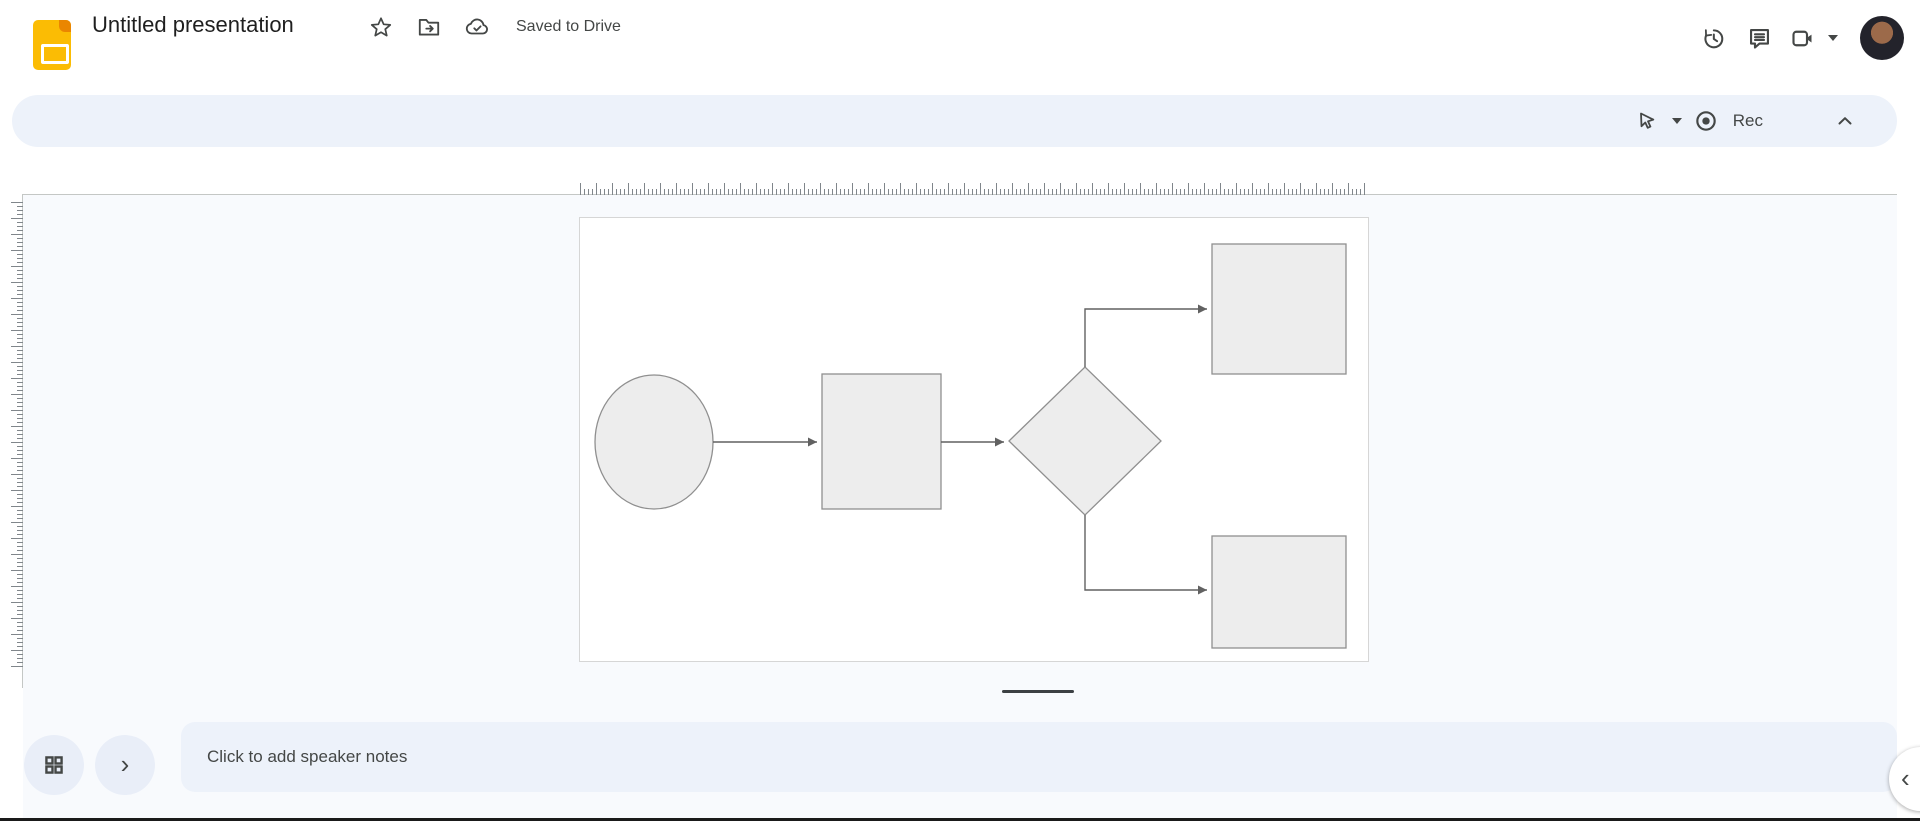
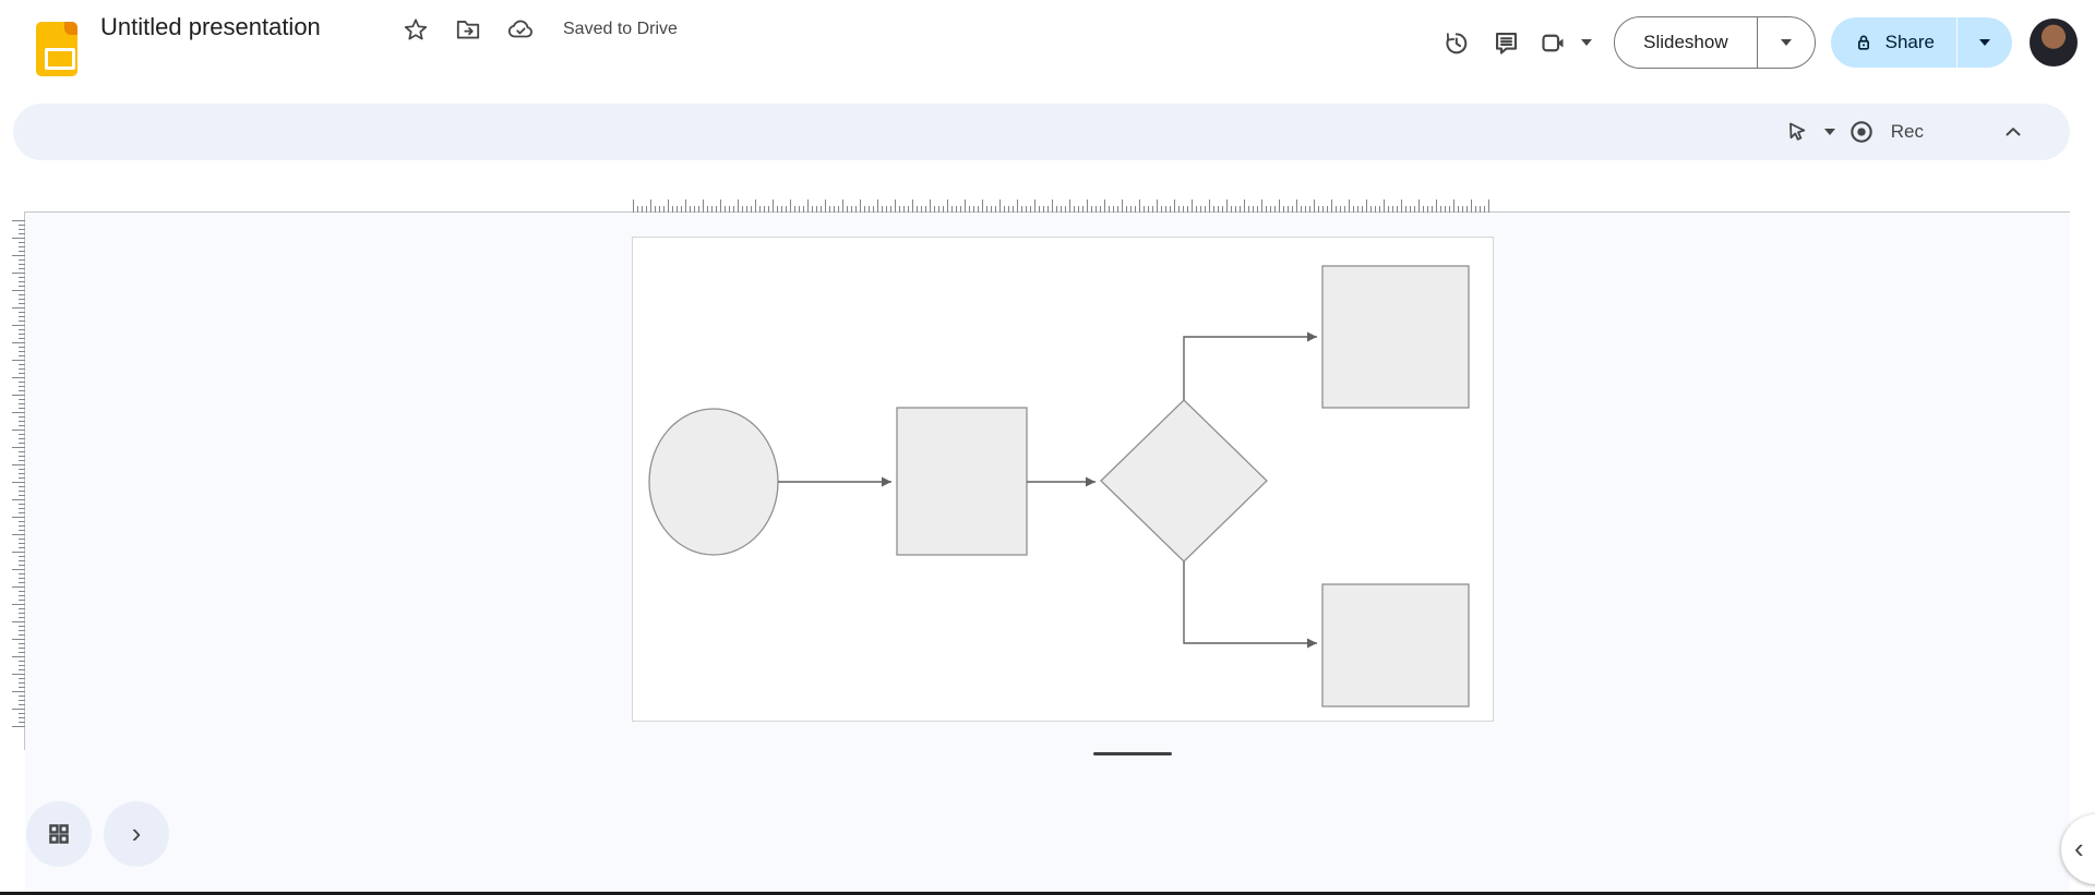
  Untitled presentation
  Saved to Drive
+ Slideshow
+ Share
  Rec
  ›
- Click to add speaker notes
  ‹
